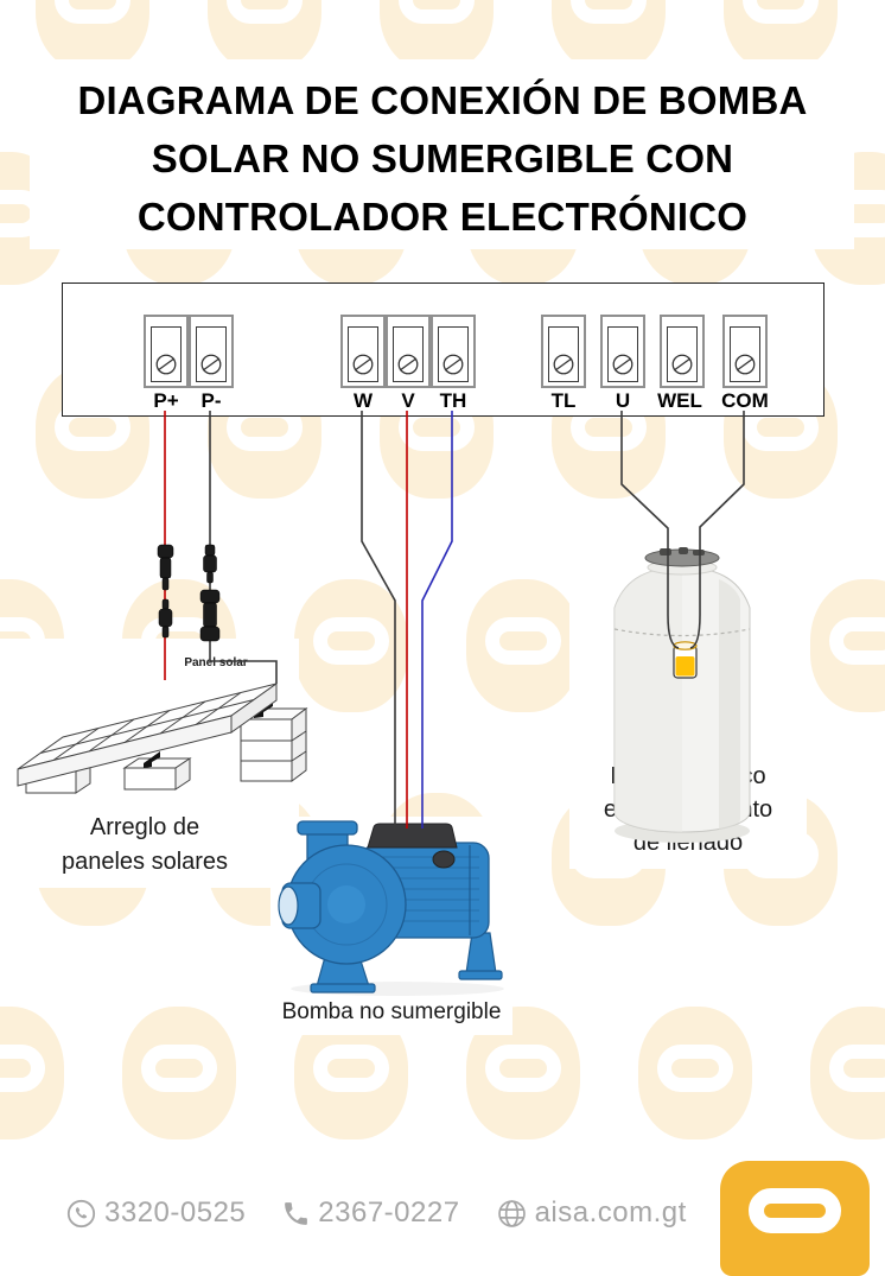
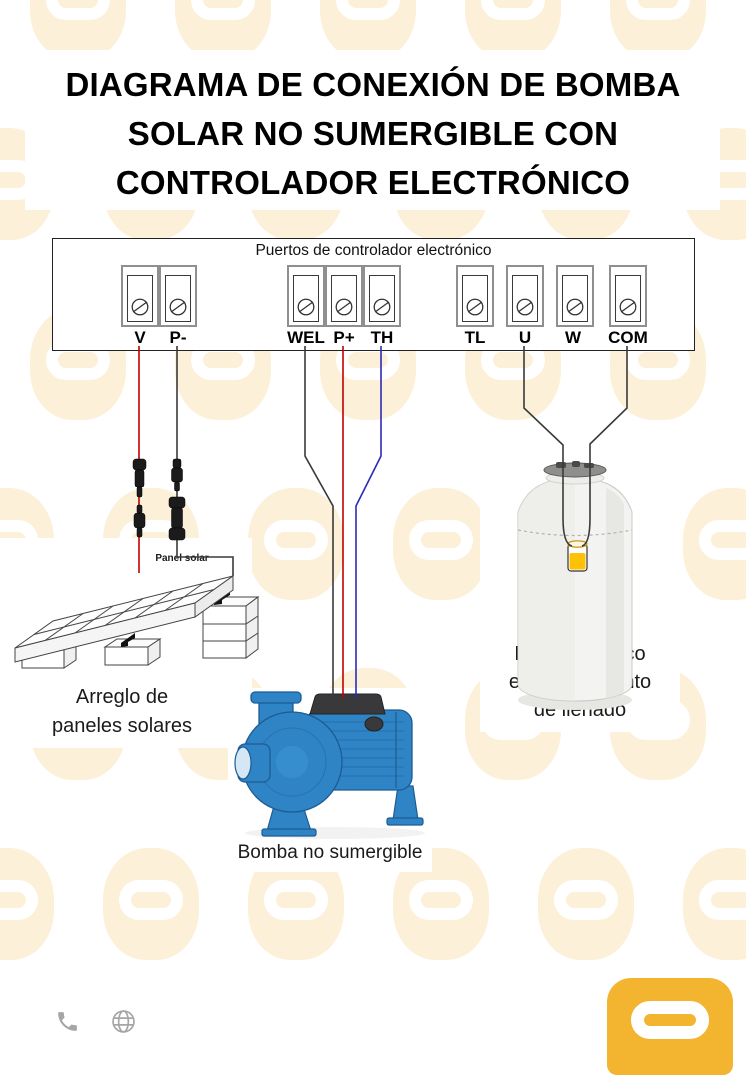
  DIAGRAMA DE CONEXIÓN DE BOMBA
  SOLAR NO SUMERGIBLE CON
  CONTROLADOR ELECTRÓNICO
+ Puertos de controlador electrónico
- P+
+ V
  P-
- W
+ WEL
- V
+ P+
  TH
  TL
  U
- WEL
+ W
  COM
  Panel solar
  Arreglo de
  paneles solares
  Bomba no sumergible
  de llenado
- 3320-0525
- 2367-0227
- aisa.com.gt
